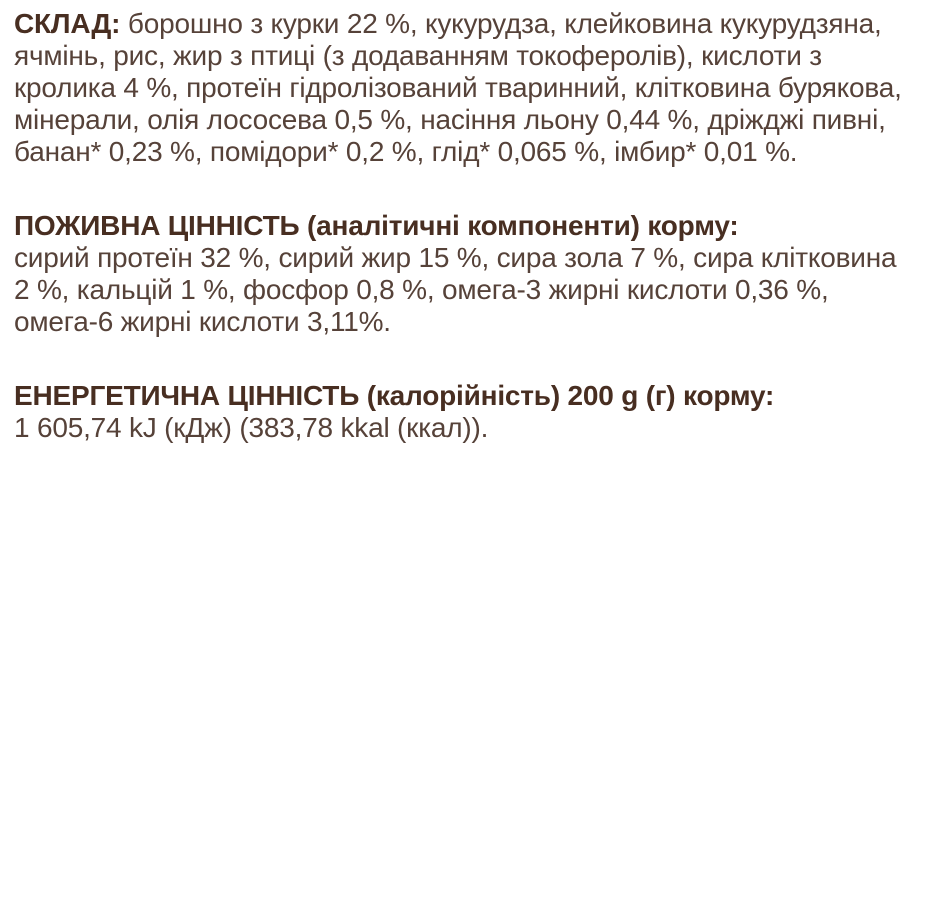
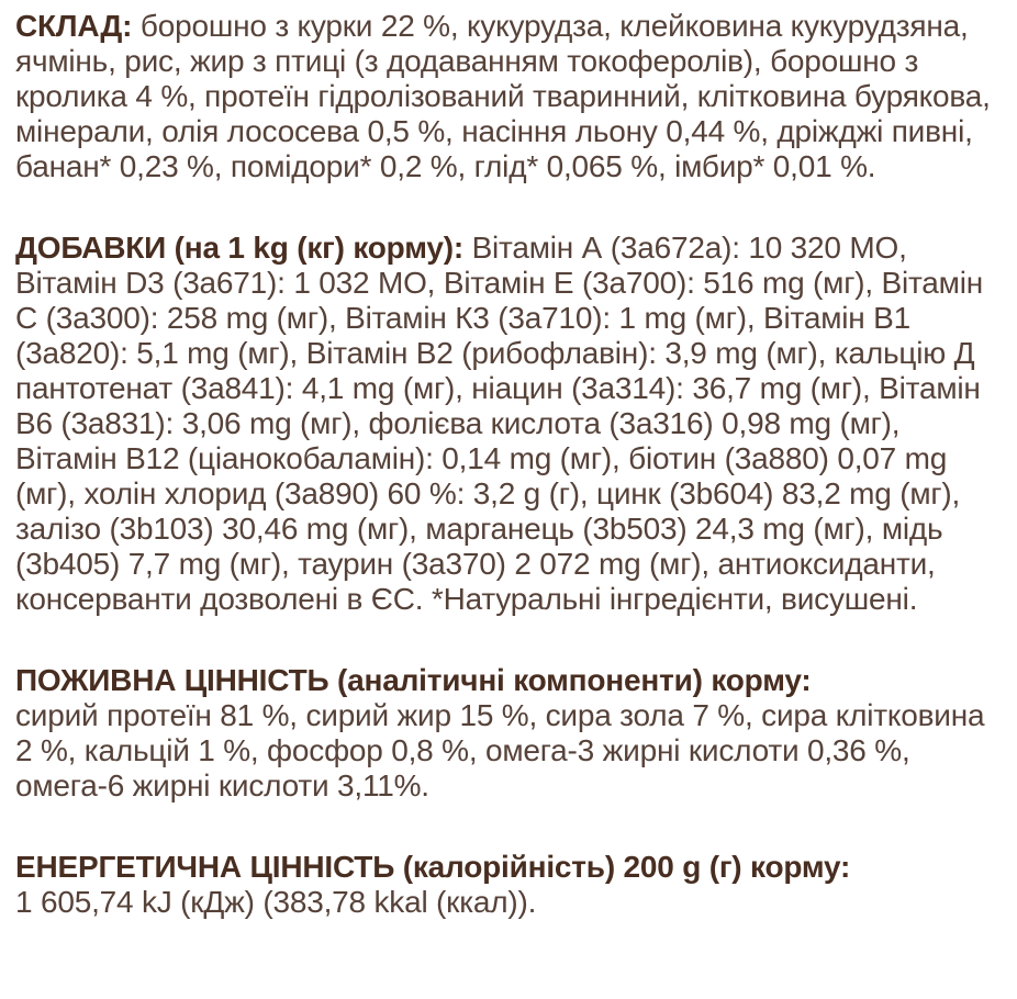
- СКЛАД: борошно з курки 22 %, кукурудза, клейковина кукурудзяна, ячмінь, рис, жир з птиці (з додаванням токоферолів), кислоти з кролика 4 %, протеїн гідролізований тваринний, клітковина бурякова, мінерали, олія лососева 0,5 %, насіння льону 0,44 %, дріжджі пивні, банан* 0,23 %, помідори* 0,2 %, глід* 0,065 %, імбир* 0,01 %.
+ СКЛАД: борошно з курки 22 %, кукурудза, клейковина кукурудзяна, ячмінь, рис, жир з птиці (з додаванням токоферолів), борошно з кролика 4 %, протеїн гідролізований тваринний, клітковина бурякова, мінерали, олія лососева 0,5 %, насіння льону 0,44 %, дріжджі пивні, банан* 0,23 %, помідори* 0,2 %, глід* 0,065 %, імбир* 0,01 %.
+ ДОБАВКИ (на 1 kg (кг) корму): Вітамін А (3а672а): 10 320 МО, Вітамін D3 (3а671): 1 032 МО, Вітамін Е (3а700): 516 mg (мг), Вітамін С (3а300): 258 mg (мг), Вітамін К3 (3а710): 1 mg (мг), Вітамін В1 (3а820): 5,1 mg (мг), Вітамін В2 (рибофлавін): 3,9 mg (мг), кальцію Д пантотенат (3а841): 4,1 mg (мг), ніацин (3а314): 36,7 mg (мг), Вітамін В6 (3а831): 3,06 mg (мг), фолієва кислота (3а316) 0,98 mg (мг), Вітамін В12 (ціанокобаламін): 0,14 mg (мг), біотин (3а880) 0,07 mg (мг), холін хлорид (3а890) 60 %: 3,2 g (г), цинк (3b604) 83,2 mg (мг), залізо (3b103) 30,46 mg (мг), марганець (3b503) 24,3 mg (мг), мідь (3b405) 7,7 mg (мг), таурин (3а370) 2 072 mg (мг), антиоксиданти, консерванти дозволені в ЄС. *Натуральні інгредієнти, висушені.
  ПОЖИВНА ЦІННІСТЬ (аналітичні компоненти) корму:
- сирий протеїн 32 %, сирий жир 15 %, сира зола 7 %, сира клітковина 2 %, кальцій 1 %, фосфор 0,8 %, омега-3 жирні кислоти 0,36 %, омега-6 жирні кислоти 3,11%.
+ сирий протеїн 81 %, сирий жир 15 %, сира зола 7 %, сира клітковина 2 %, кальцій 1 %, фосфор 0,8 %, омега-3 жирні кислоти 0,36 %, омега-6 жирні кислоти 3,11%.
  ЕНЕРГЕТИЧНА ЦІННІСТЬ (калорійність) 200 g (г) корму:
  1 605,74 kJ (кДж) (383,78 kkal (ккал)).
